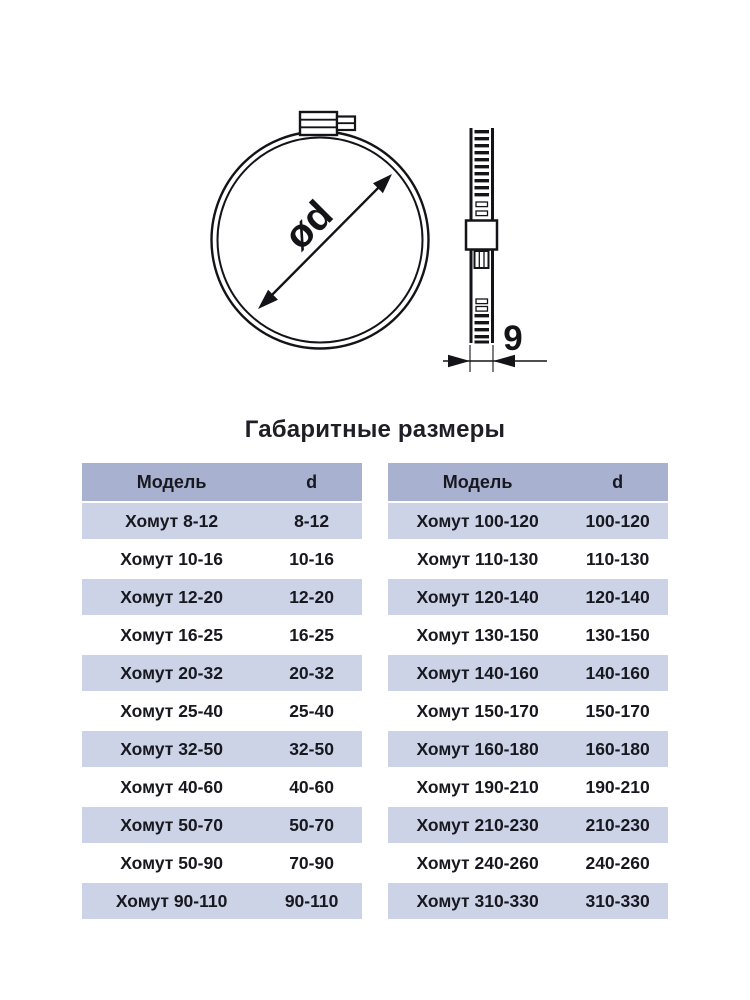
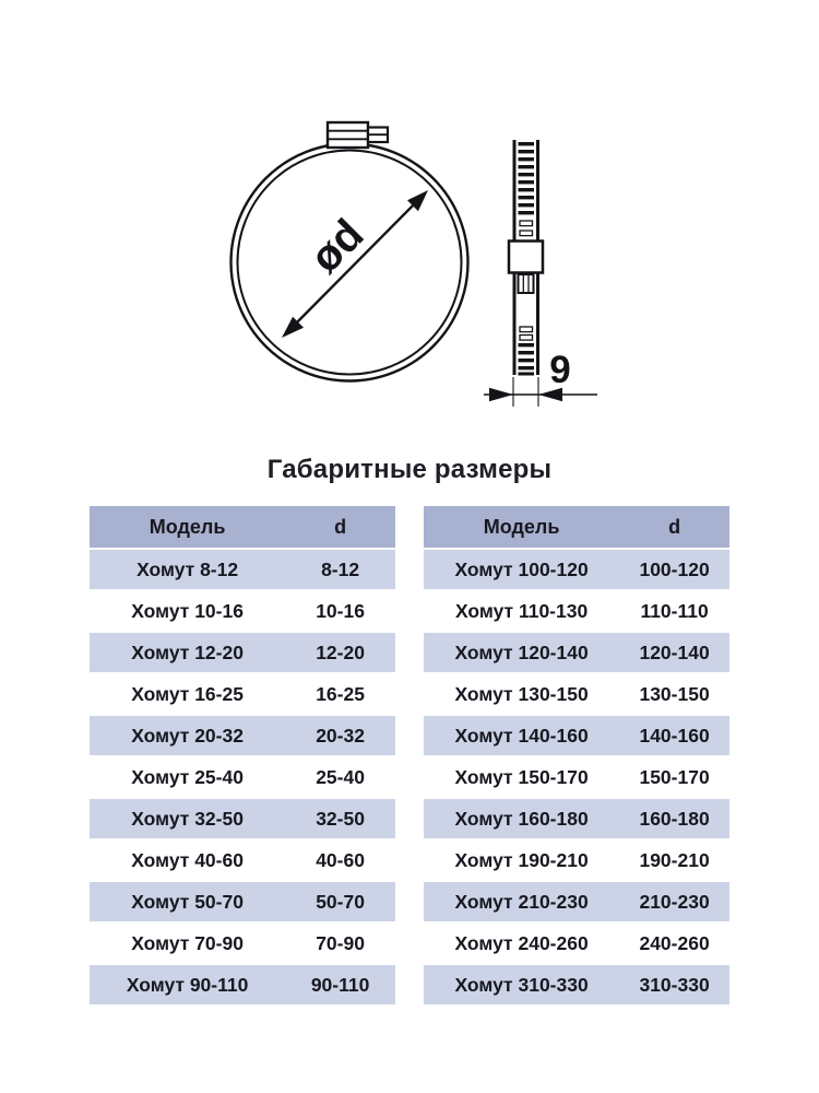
  9
  Габаритные размеры
  Модель	d
  Хомут 8-12	8-12
  Хомут 10-16	10-16
  Хомут 12-20	12-20
  Хомут 16-25	16-25
  Хомут 20-32	20-32
  Хомут 25-40	25-40
  Хомут 32-50	32-50
  Хомут 40-60	40-60
  Хомут 50-70	50-70
- Хомут 50-90	70-90
+ Хомут 70-90	70-90
  Хомут 90-110	90-110
  Модель	d
  Хомут 100-120	100-120
- Хомут 110-130	110-130
+ Хомут 110-130	110-110
  Хомут 120-140	120-140
  Хомут 130-150	130-150
  Хомут 140-160	140-160
  Хомут 150-170	150-170
  Хомут 160-180	160-180
  Хомут 190-210	190-210
  Хомут 210-230	210-230
  Хомут 240-260	240-260
  Хомут 310-330	310-330
